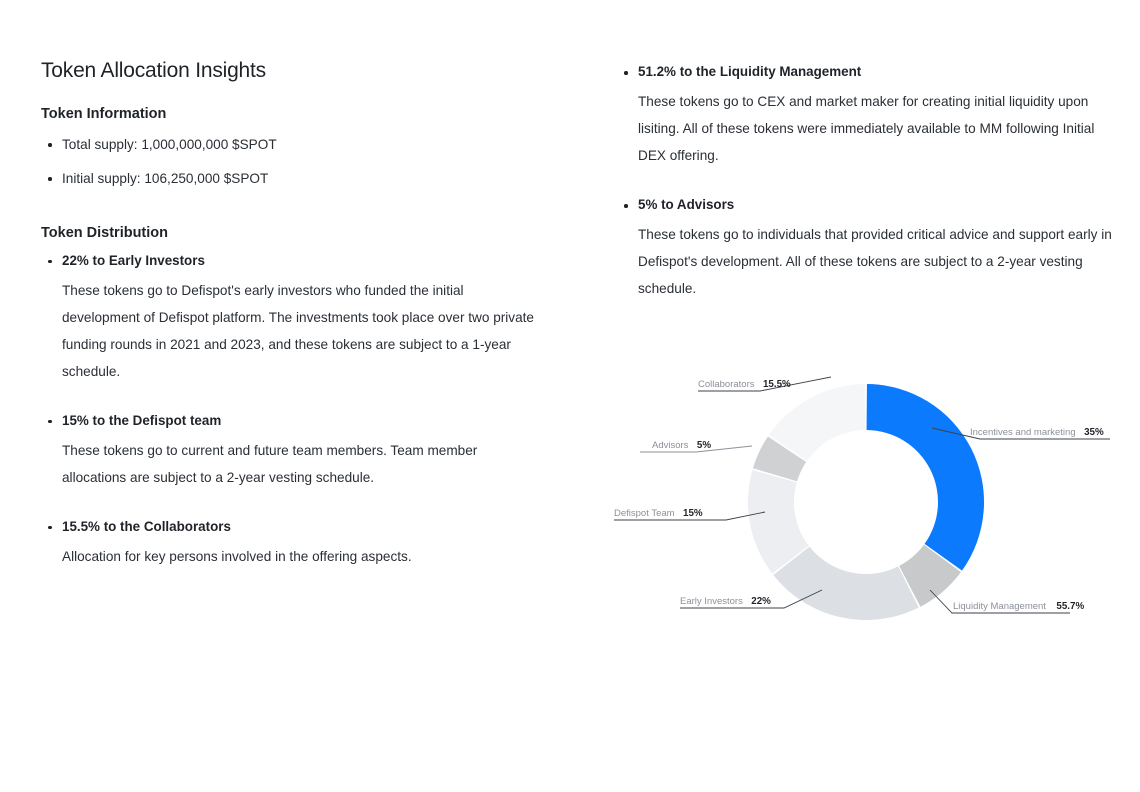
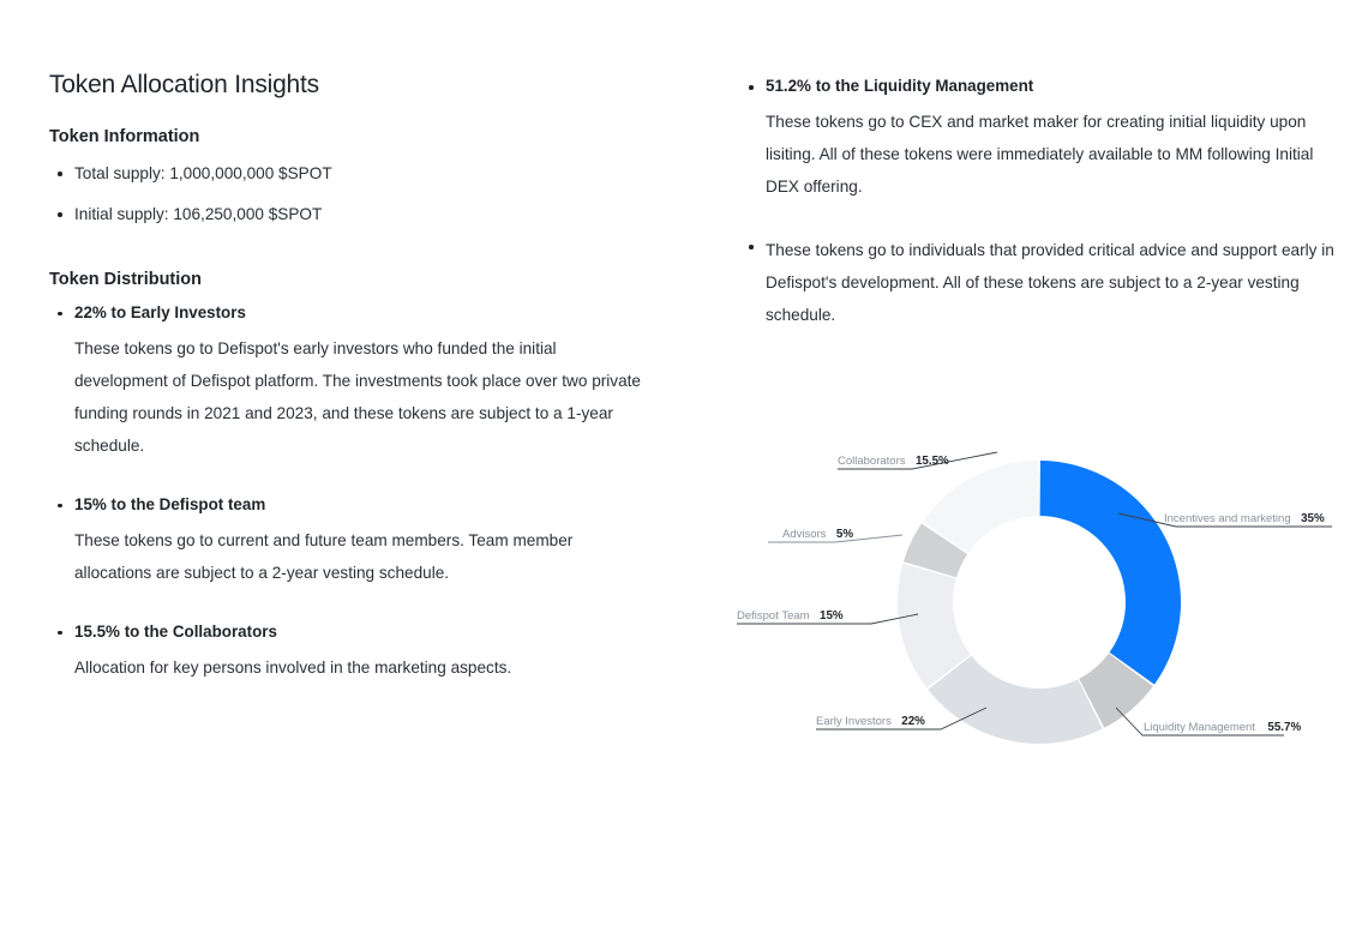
  Token Allocation Insights
  Token Information
  Total supply: 1,000,000,000 $SPOT
  Initial supply: 106,250,000 $SPOT
  Token Distribution
  22% to Early Investors
  These tokens go to Defispot's early investors who funded the initial development of Defispot platform. The investments took place over two private funding rounds in 2021 and 2023, and these tokens are subject to a 1-year schedule.
  15% to the Defispot team
  These tokens go to current and future team members. Team member allocations are subject to a 2-year vesting schedule.
  15.5% to the Collaborators
- Allocation for key persons involved in the offering aspects.
+ Allocation for key persons involved in the marketing aspects.
  51.2% to the Liquidity Management
  These tokens go to CEX and market maker for creating initial liquidity upon lisiting. All of these tokens were immediately available to MM following Initial DEX offering.
- 5% to Advisors
  These tokens go to individuals that provided critical advice and support early in Defispot's development. All of these tokens are subject to a 2-year vesting schedule.
  Collaborators 15.5%
  Advisors 5%
  Defispot Team 15%
  Early Investors 22%
  Incentives and marketing 35%
  Liquidity Management 55.7%
